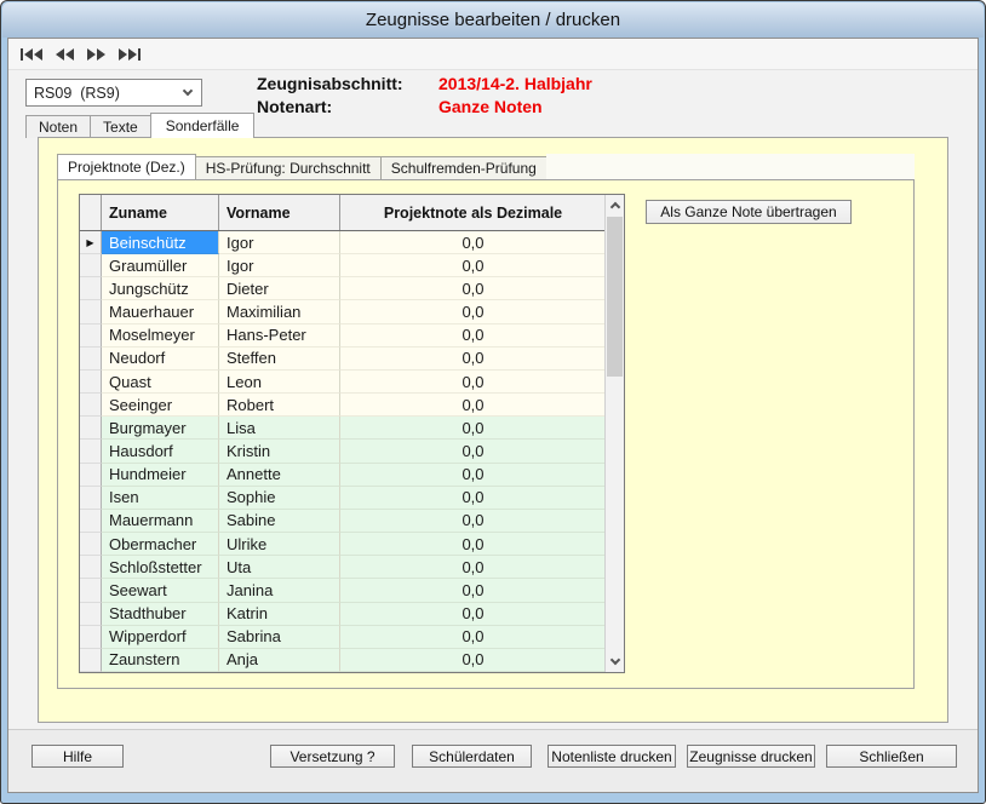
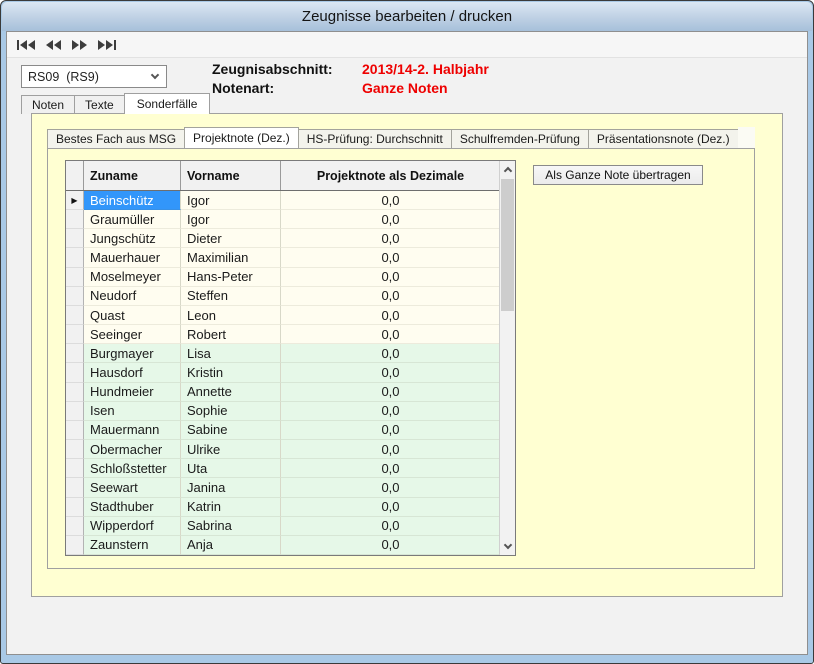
  Zeugnisse bearbeiten / drucken
  RS09 (RS9)
  Zeugnisabschnitt:
  2013/14-2. Halbjahr
  Notenart:
  Ganze Noten
  Noten
  Texte
  Sonderfälle
+ Bestes Fach aus MSG
  Projektnote (Dez.)
  HS-Prüfung: Durchschnitt
  Schulfremden-Prüfung
+ Präsentationsnote (Dez.)
  Zuname
  Vorname
  Projektnote als Dezimale
  ▶
  Beinschütz
  Igor
  0,0
  Graumüller
  Igor
  0,0
  Jungschütz
  Dieter
  0,0
  Mauerhauer
  Maximilian
  0,0
  Moselmeyer
  Hans-Peter
  0,0
  Neudorf
  Steffen
  0,0
  Quast
  Leon
  0,0
  Seeinger
  Robert
  0,0
  Burgmayer
  Lisa
  0,0
  Hausdorf
  Kristin
  0,0
  Hundmeier
  Annette
  0,0
  Isen
  Sophie
  0,0
  Mauermann
  Sabine
  0,0
  Obermacher
  Ulrike
  0,0
  Schloßstetter
  Uta
  0,0
  Seewart
  Janina
  0,0
  Stadthuber
  Katrin
  0,0
  Wipperdorf
  Sabrina
  0,0
  Zaunstern
  Anja
  0,0
  Als Ganze Note übertragen
- Hilfe
- Versetzung ?
- Schülerdaten
- Notenliste drucken
- Zeugnisse drucken
- Schließen
